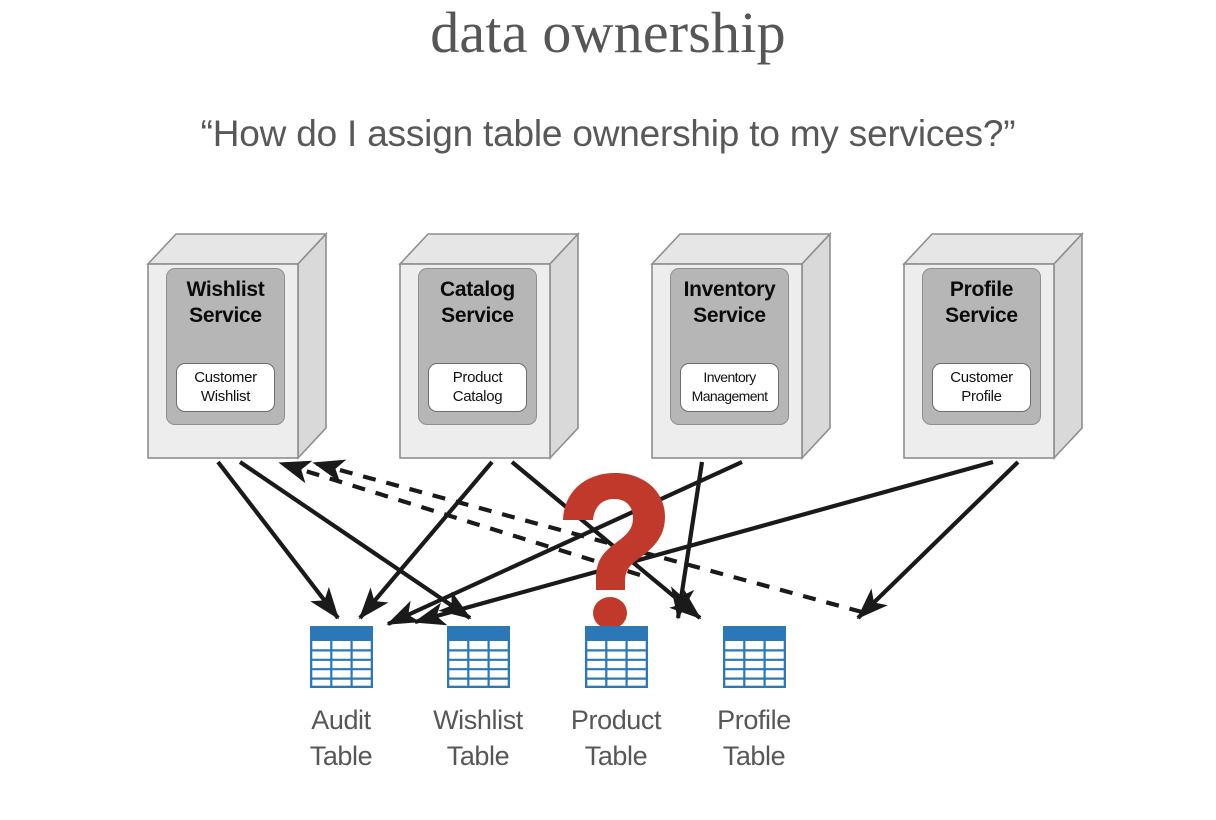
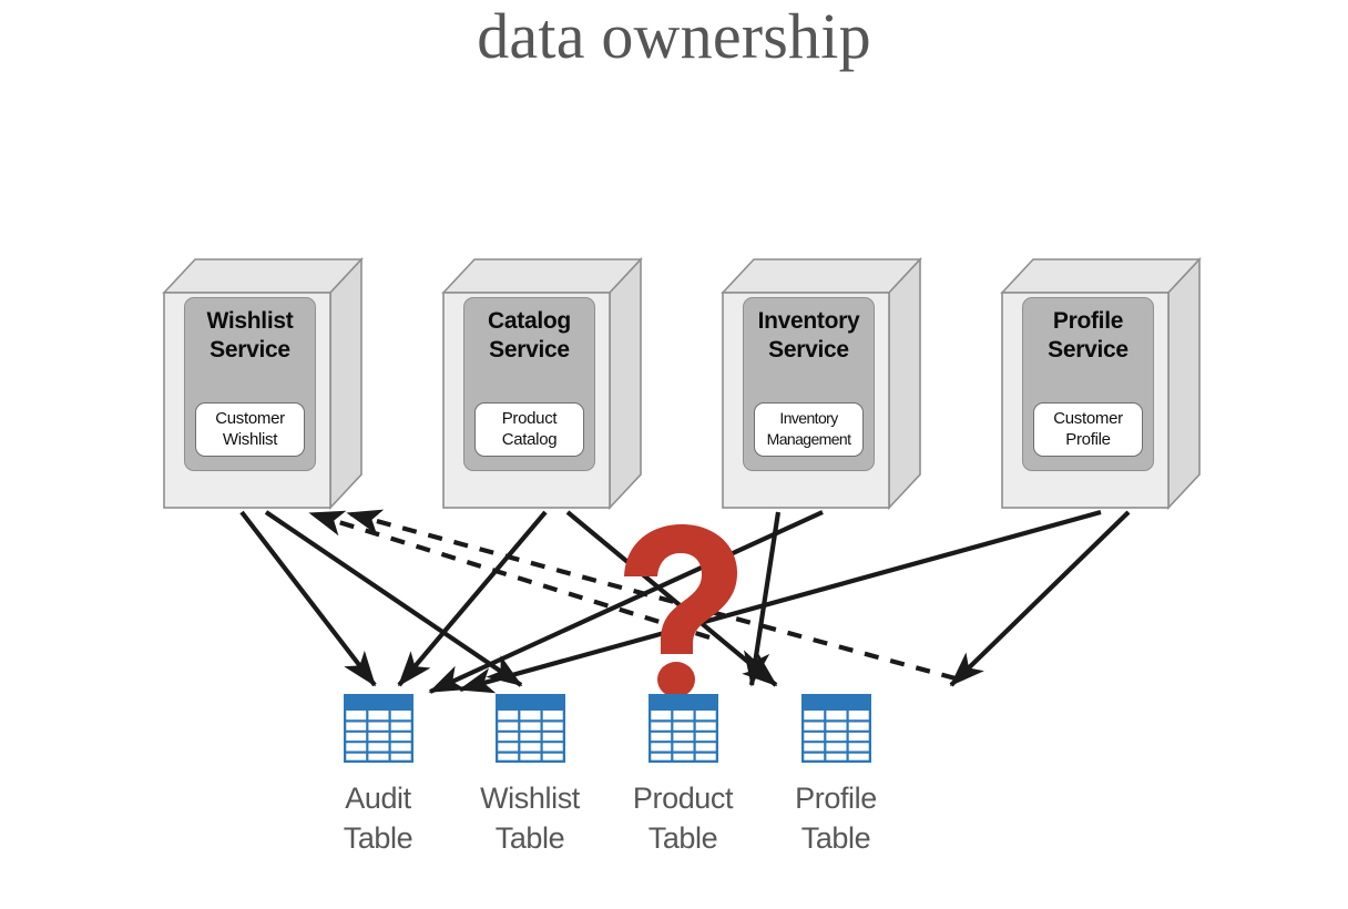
  data ownership
- “How do I assign table ownership to my services?”
  Wishlist
  Service
  Customer
  Wishlist
  Catalog
  Service
  Product
  Catalog
  Inventory
  Service
  Inventory
  Management
  Profile
  Service
  Customer
  Profile
  Audit
  Table
  Wishlist
  Table
  Product
  Table
  Profile
  Table
